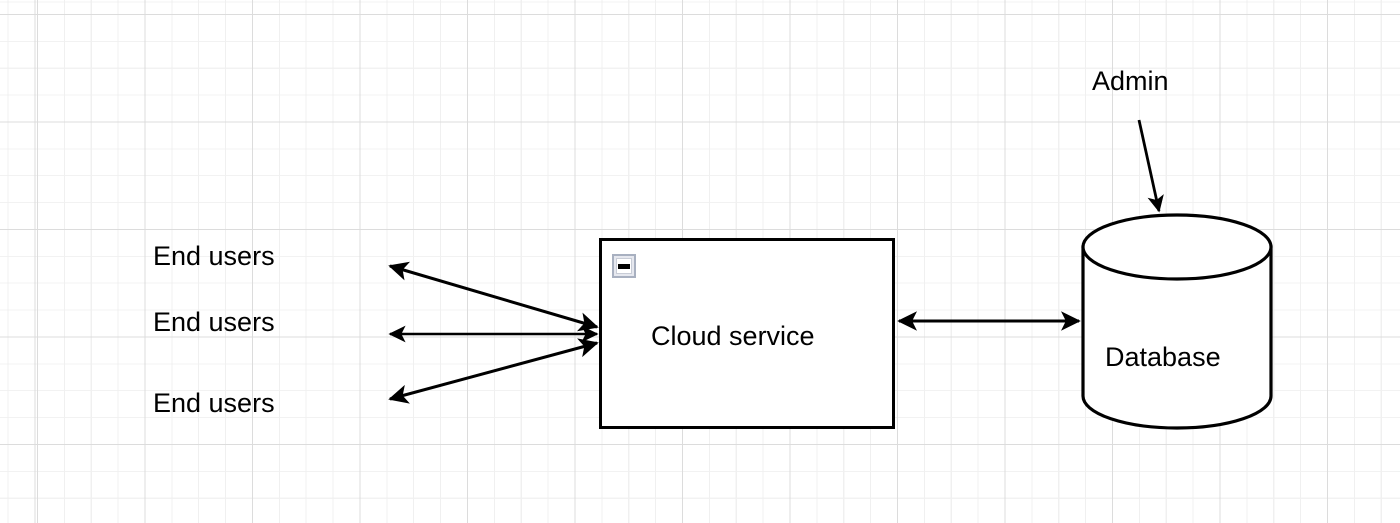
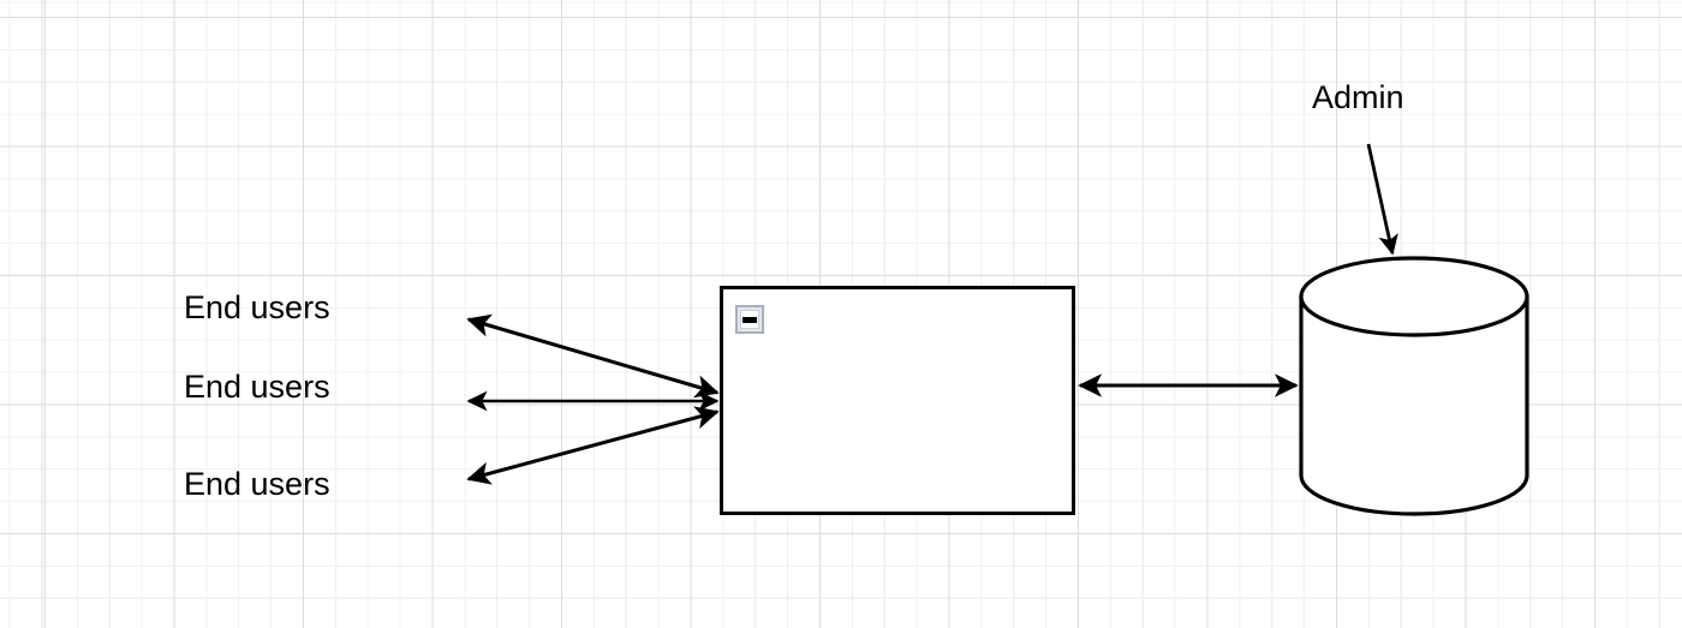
  End users
  End users
  End users
- Cloud service
- Database
  Admin
